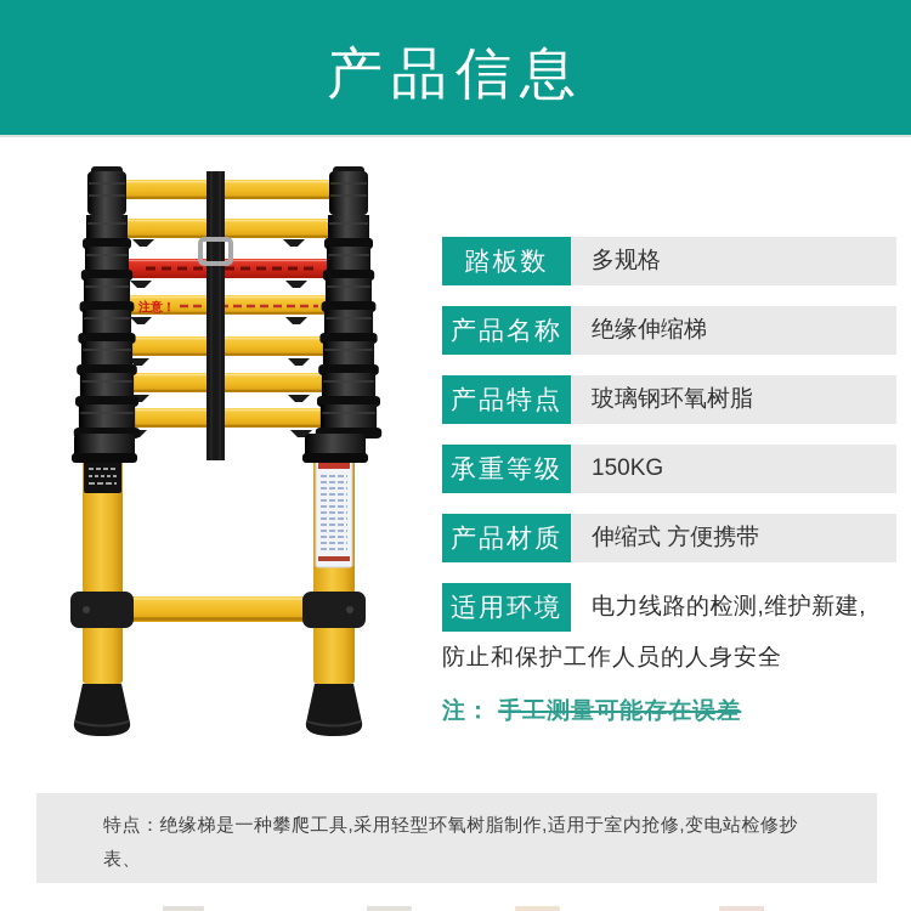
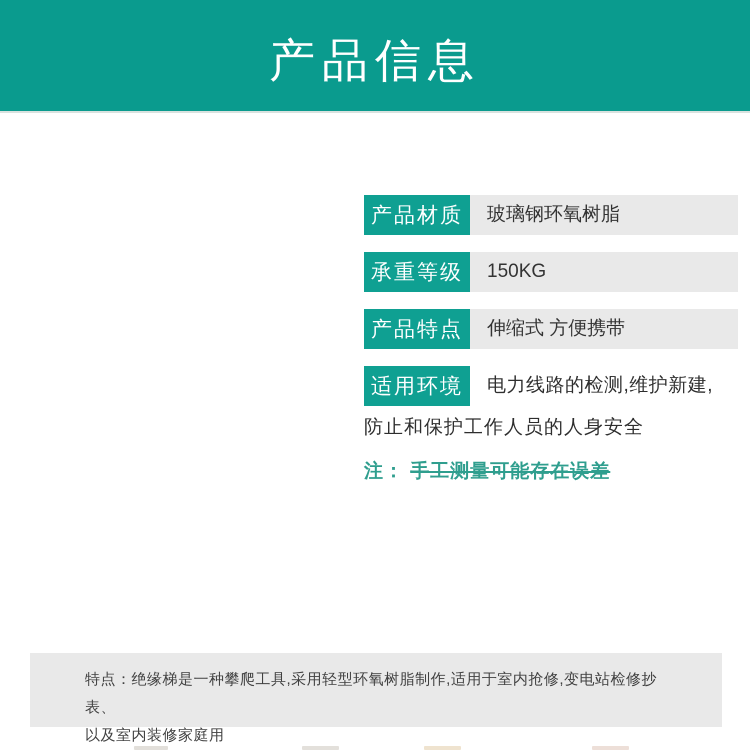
  产品信息
- 注意！
- 踏板数
- 多规格
- 产品名称
- 绝缘伸缩梯
- 产品特点
+ 产品材质
  玻璃钢环氧树脂
  承重等级
  150KG
- 产品材质
+ 产品特点
  伸缩式 方便携带
  适用环境
  电力线路的检测,维护新建,
  防止和保护工作人员的人身安全
  注： 手工测量可能存在误差
  特点：绝缘梯是一种攀爬工具,采用轻型环氧树脂制作,适用于室内抢修,变电站检修抄表、
+ 以及室内装修家庭用
